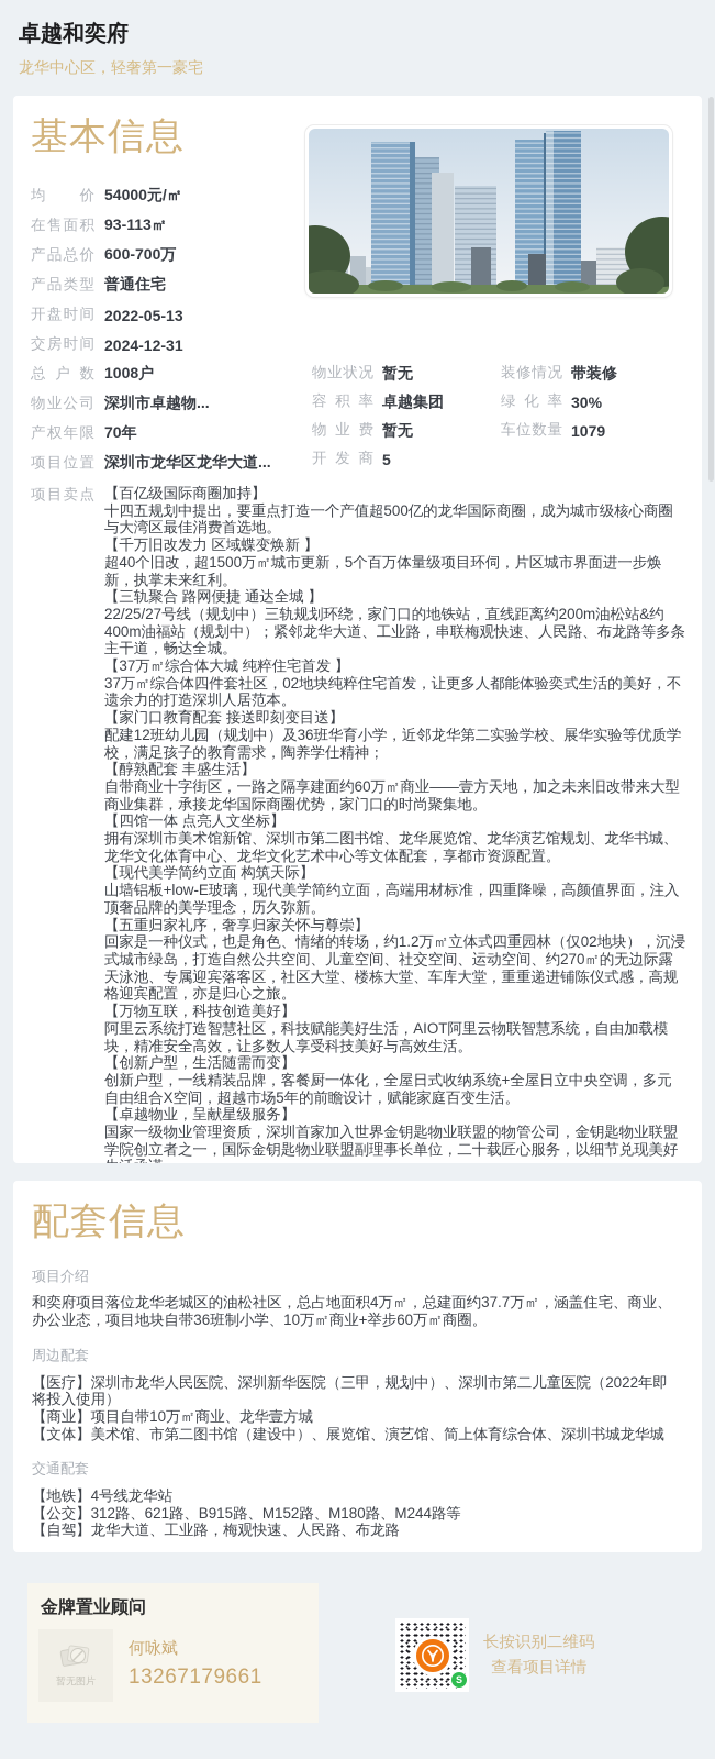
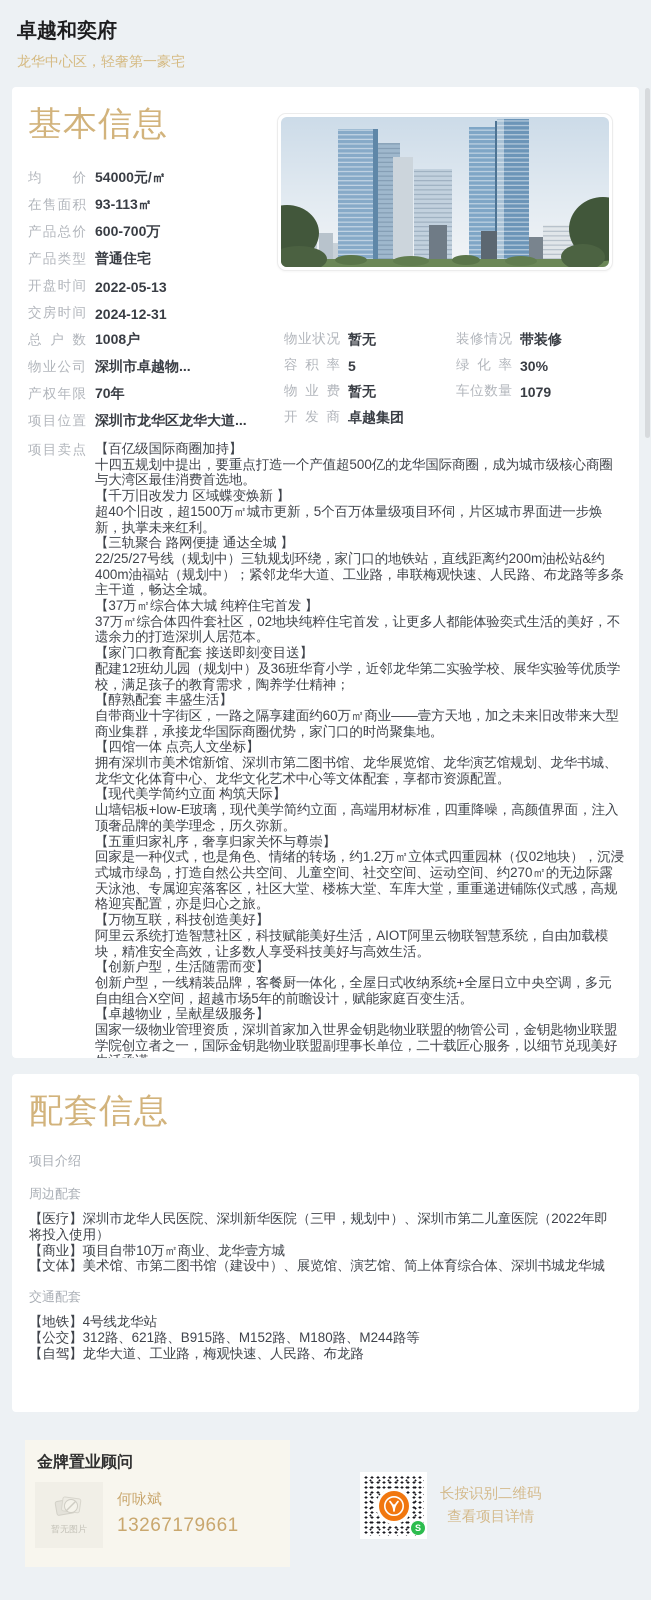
  卓越和奕府
  龙华中心区，轻奢第一豪宅
  基本信息
  均价
  54000元/㎡
  在售面积
  93-113㎡
  产品总价
  600-700万
  产品类型
  普通住宅
  开盘时间
  2022-05-13
  交房时间
  2024-12-31
  总户数
  1008户
  物业公司
  深圳市卓越物...
  产权年限
  70年
  项目位置
  深圳市龙华区龙华大道...
  物业状况
  暂无
  容积率
- 卓越集团
+ 5
  物业费
  暂无
  开发商
- 5
+ 卓越集团
  装修情况
  带装修
  绿化率
  30%
  车位数量
  1079
  项目卖点
  【百亿级国际商圈加持】
  十四五规划中提出，要重点打造一个产值超500亿的龙华国际商圈，成为城市级核心商圈与大湾区最佳消费首选地。
  【千万旧改发力 区域蝶变焕新 】
  超40个旧改，超1500万㎡城市更新，5个百万体量级项目环伺，片区城市界面进一步焕新，执掌未来红利。
  【三轨聚合 路网便捷 通达全城 】
  22/25/27号线（规划中）三轨规划环绕，家门口的地铁站，直线距离约200m油松站&约400m油福站（规划中）；紧邻龙华大道、工业路，串联梅观快速、人民路、布龙路等多条主干道，畅达全城。
  【37万㎡综合体大城 纯粹住宅首发 】
  37万㎡综合体四件套社区，02地块纯粹住宅首发，让更多人都能体验奕式生活的美好，不遗余力的打造深圳人居范本。
  【家门口教育配套 接送即刻变目送】
  配建12班幼儿园（规划中）及36班华育小学，近邻龙华第二实验学校、展华实验等优质学校，满足孩子的教育需求，陶养学仕精神；
  【醇熟配套 丰盛生活】
  自带商业十字街区，一路之隔享建面约60万㎡商业——壹方天地，加之未来旧改带来大型商业集群，承接龙华国际商圈优势，家门口的时尚聚集地。
  【四馆一体 点亮人文坐标】
  拥有深圳市美术馆新馆、深圳市第二图书馆、龙华展览馆、龙华演艺馆规划、龙华书城、龙华文化体育中心、龙华文化艺术中心等文体配套，享都市资源配置。
  【现代美学简约立面 构筑天际】
  山墙铝板+low-E玻璃，现代美学简约立面，高端用材标准，四重降噪，高颜值界面，注入顶奢品牌的美学理念，历久弥新。
  【五重归家礼序，奢享归家关怀与尊崇】
  回家是一种仪式，也是角色、情绪的转场，约1.2万㎡立体式四重园林（仅02地块），沉浸式城市绿岛，打造自然公共空间、儿童空间、社交空间、运动空间、约270㎡的无边际露天泳池、专属迎宾落客区，社区大堂、楼栋大堂、车库大堂，重重递进铺陈仪式感，高规格迎宾配置，亦是归心之旅。
  【万物互联，科技创造美好】
  阿里云系统打造智慧社区，科技赋能美好生活，AIOT阿里云物联智慧系统，自由加载模块，精准安全高效，让多数人享受科技美好与高效生活。
  【创新户型，生活随需而变】
  创新户型，一线精装品牌，客餐厨一体化，全屋日式收纳系统+全屋日立中央空调，多元自由组合X空间，超越市场5年的前瞻设计，赋能家庭百变生活。
  【卓越物业，呈献星级服务】
  国家一级物业管理资质，深圳首家加入世界金钥匙物业联盟的物管公司，金钥匙物业联盟学院创立者之一，国际金钥匙物业联盟副理事长单位，二十载匠心服务，以细节兑现美好
  配套信息
  项目介绍
- 和奕府项目落位龙华老城区的油松社区，总占地面积4万㎡，总建面约37.7万㎡，涵盖住宅、商业、办公业态，项目地块自带36班制小学、10万㎡商业+举步60万㎡商圈。
  周边配套
  【医疗】深圳市龙华人民医院、深圳新华医院（三甲，规划中）、深圳市第二儿童医院（2022年即将投入使用）
  【商业】项目自带10万㎡商业、龙华壹方城
  【文体】美术馆、市第二图书馆（建设中）、展览馆、演艺馆、简上体育综合体、深圳书城龙华城
  交通配套
  【地铁】4号线龙华站
  【公交】312路、621路、B915路、M152路、M180路、M244路等
  【自驾】龙华大道、工业路，梅观快速、人民路、布龙路
  金牌置业顾问
  暂无图片
  何咏斌
  13267179661
  S
  长按识别二维码
  查看项目详情
